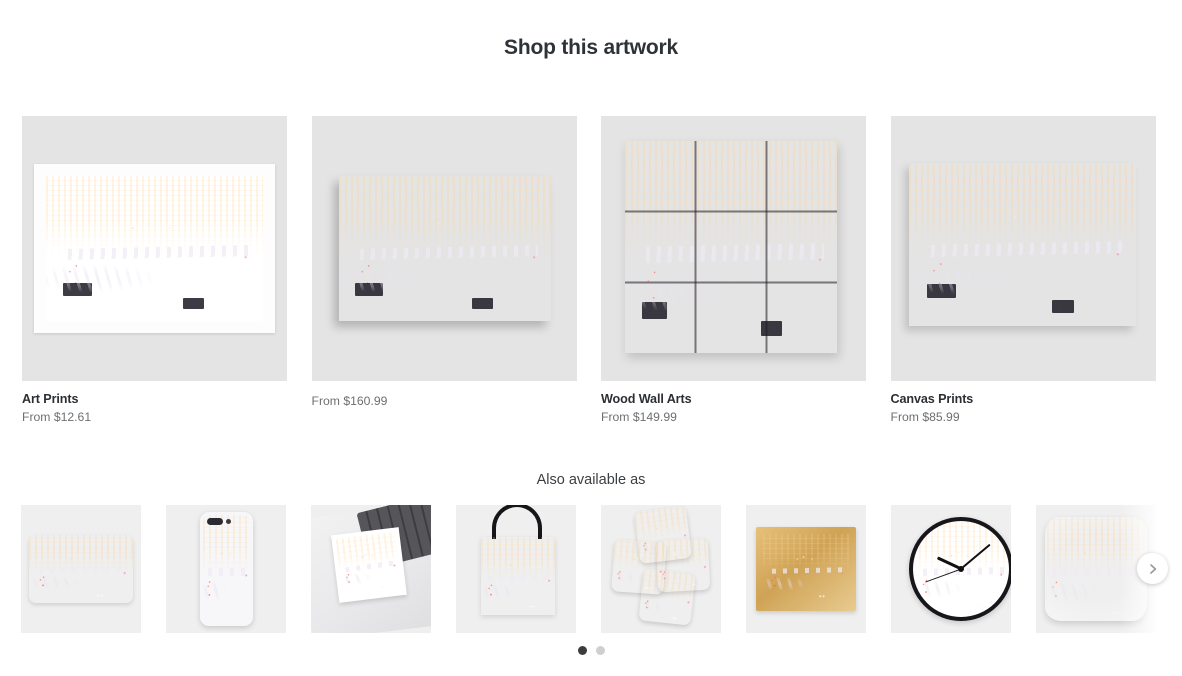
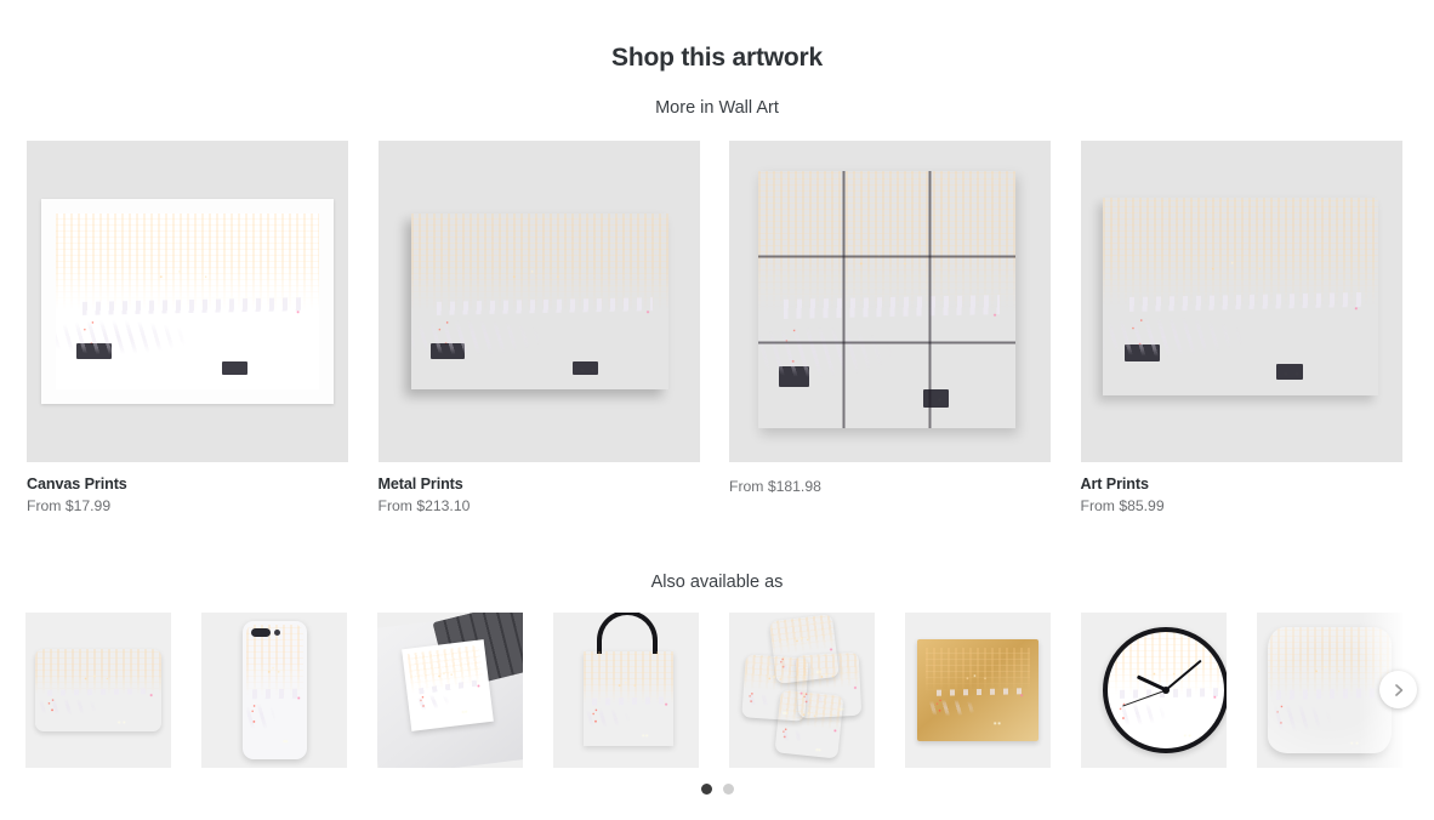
  Shop this artwork
+ More in Wall Art
- Art Prints
+ Canvas Prints
- From $12.61
+ From $17.99
+ Metal Prints
- From $160.99
+ From $213.10
- Wood Wall Arts
- From $149.99
+ From $181.98
- Canvas Prints
+ Art Prints
  From $85.99
  Also available as
